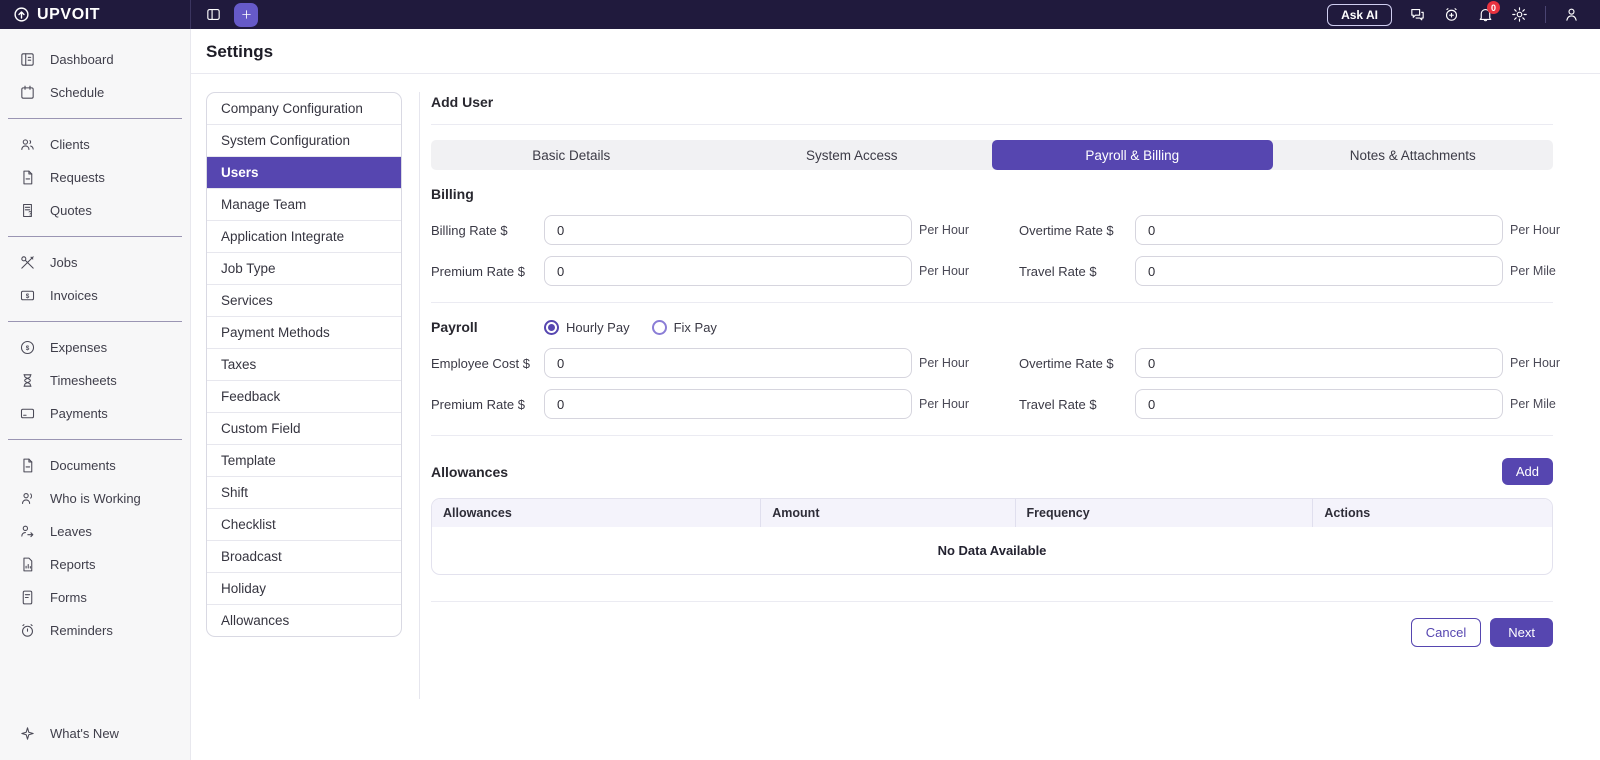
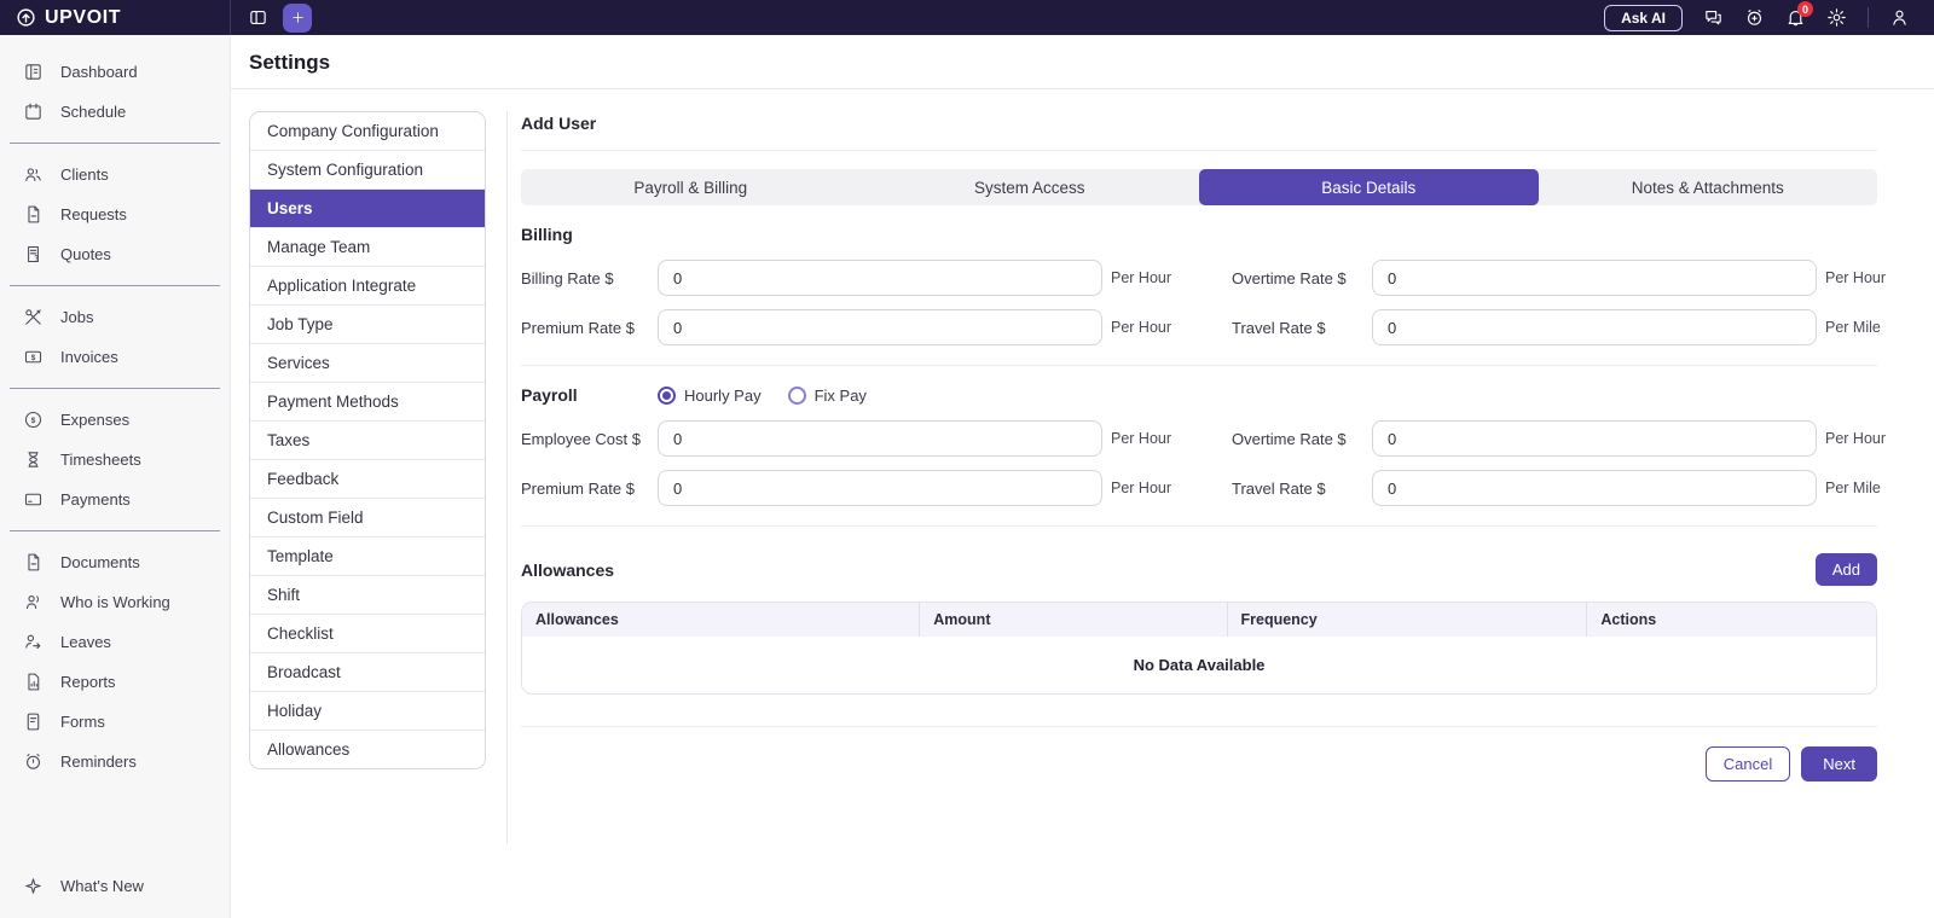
  UPVOIT
  Ask AI
  0
  Dashboard
  Schedule
  Clients
  Requests
  Quotes
  Jobs
  Invoices
  Expenses
  Timesheets
  Payments
  Documents
  Who is Working
  Leaves
  Reports
  Forms
  Reminders
  What's New
  Settings
  Company Configuration
  System Configuration
  Users
  Manage Team
  Application Integrate
  Job Type
  Services
  Payment Methods
  Taxes
  Feedback
  Custom Field
  Template
  Shift
  Checklist
  Broadcast
  Holiday
  Allowances
  Add User
- Basic Details
+ Payroll & Billing
  System Access
- Payroll & Billing
+ Basic Details
  Notes & Attachments
  Billing
  Billing Rate $
  0
  Per Hour
  Overtime Rate $
  0
  Per Hour
  Premium Rate $
  0
  Per Hour
  Travel Rate $
  0
  Per Mile
  Payroll
  Hourly Pay
  Fix Pay
  Employee Cost $
  0
  Per Hour
  Overtime Rate $
  0
  Per Hour
  Premium Rate $
  0
  Per Hour
  Travel Rate $
  0
  Per Mile
  Allowances
  Add
  Allowances
  Amount
  Frequency
  Actions
  No Data Available
  Cancel
  Next
